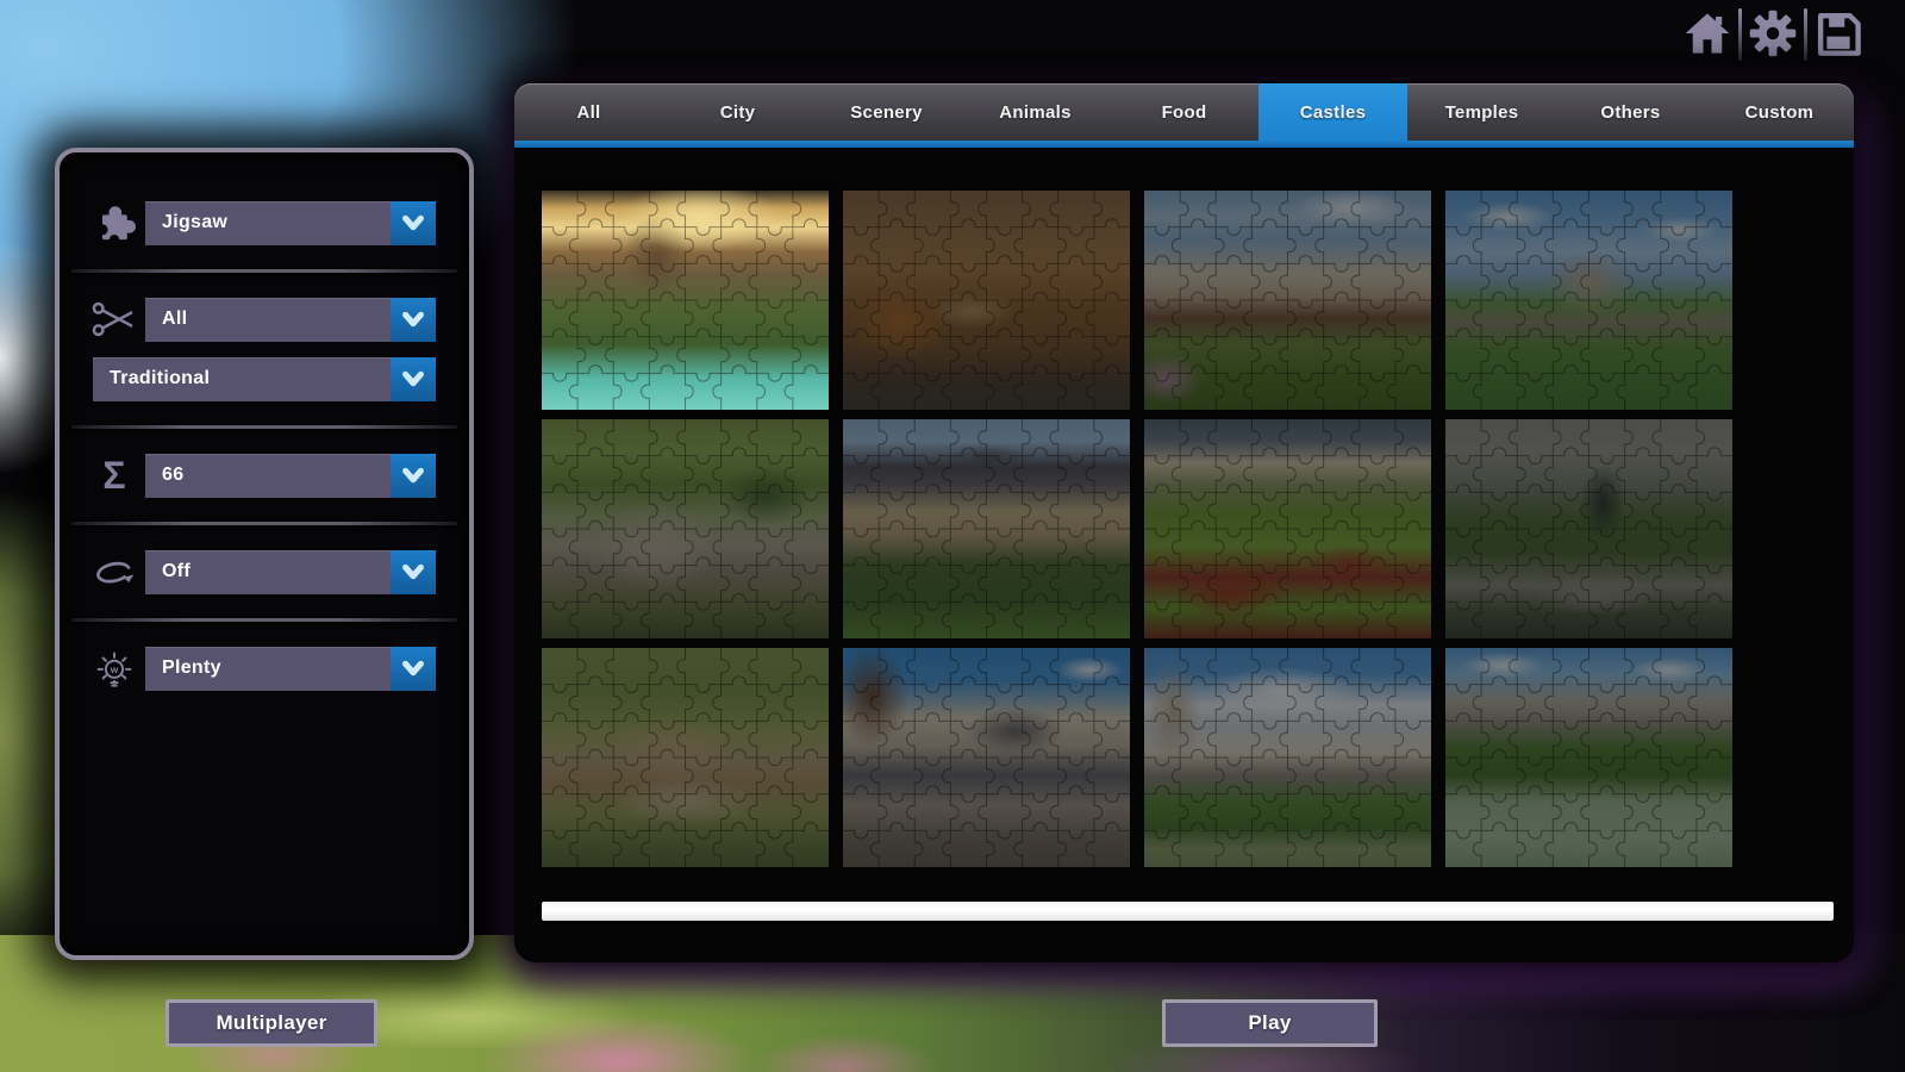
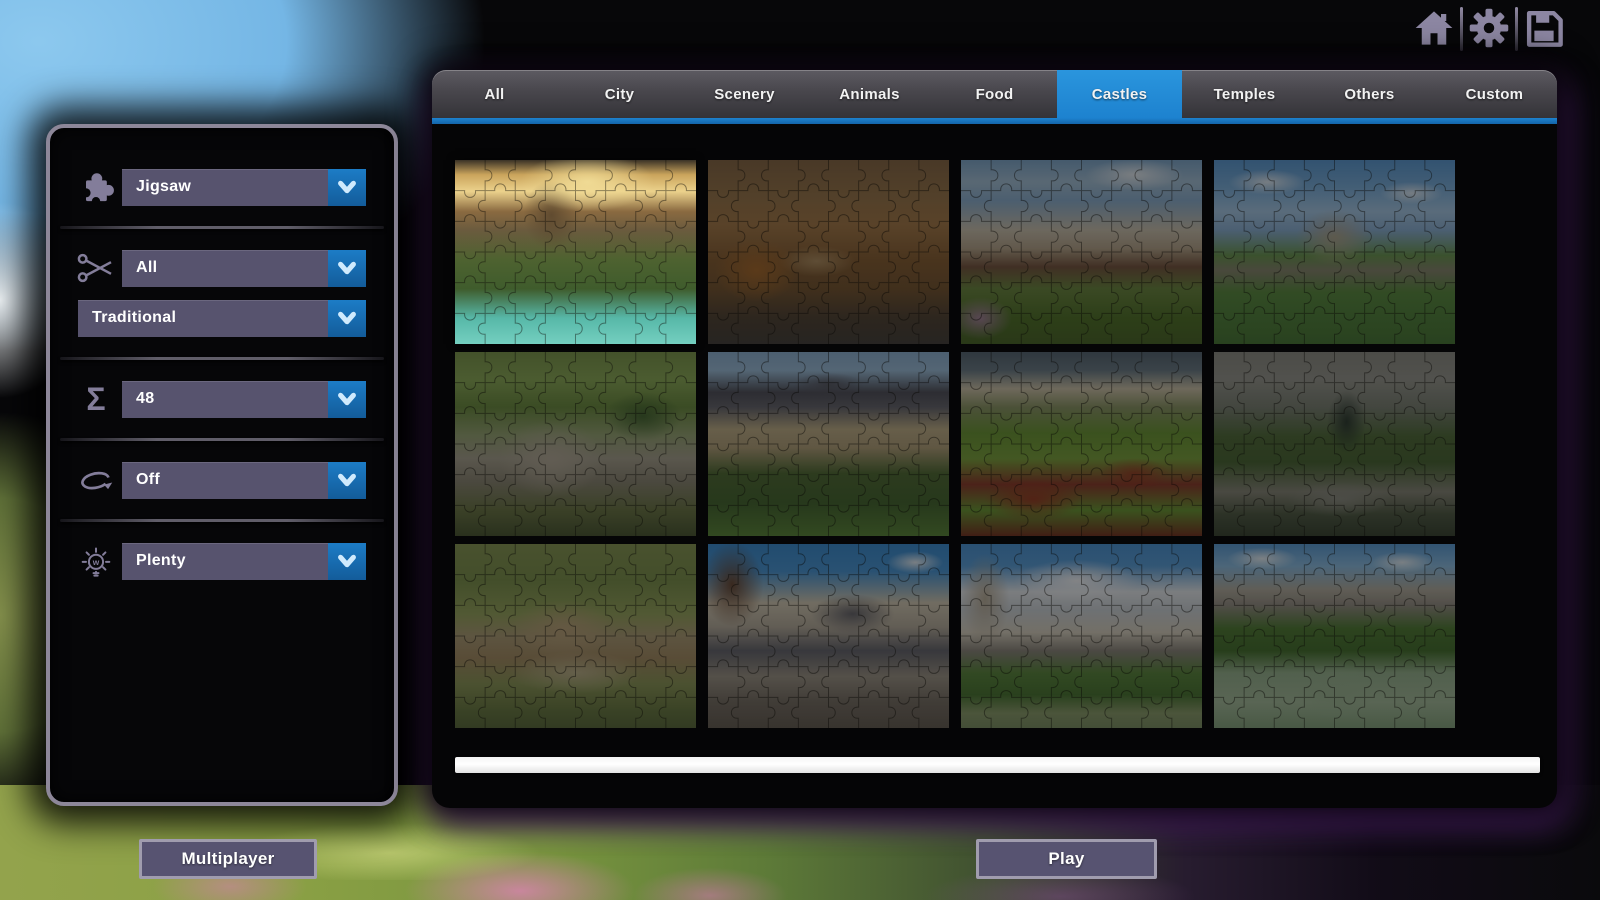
  Jigsaw
  All
  Traditional
  Σ
- 66
+ 48
  Off
  w
  Plenty
  All
  City
  Scenery
  Animals
  Food
  Castles
  Temples
  Others
  Custom
  Multiplayer
  Play
